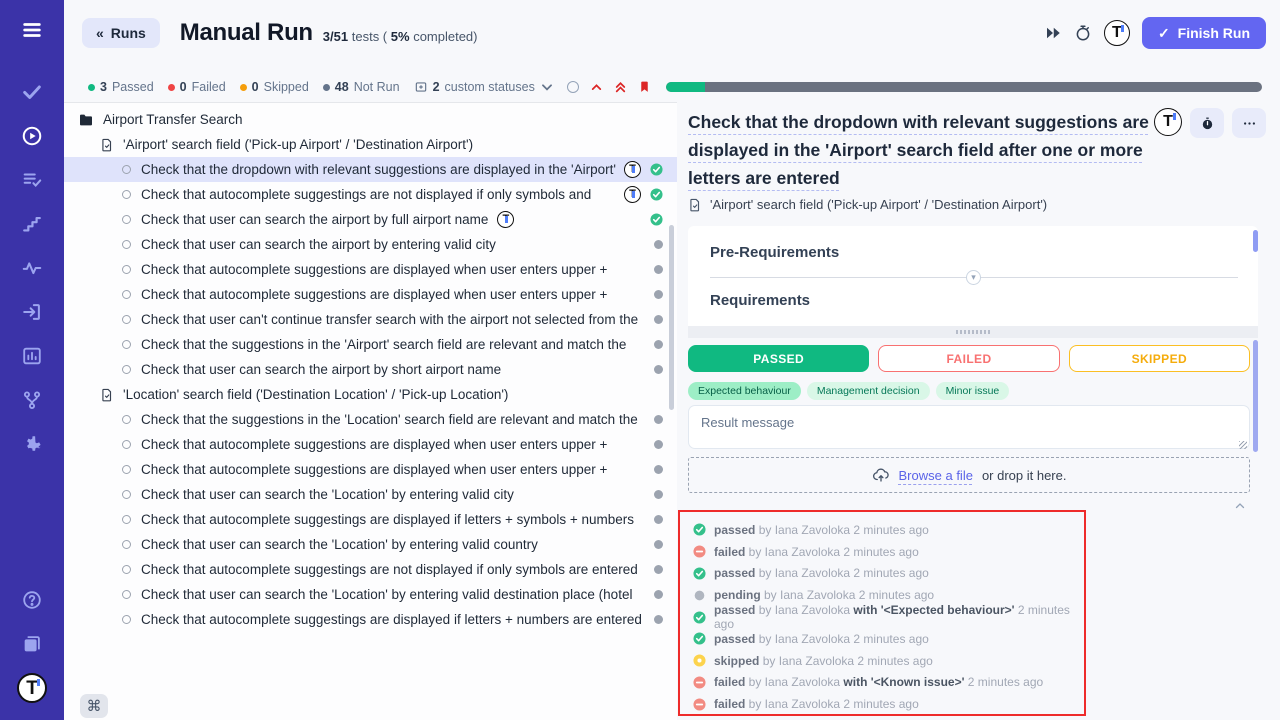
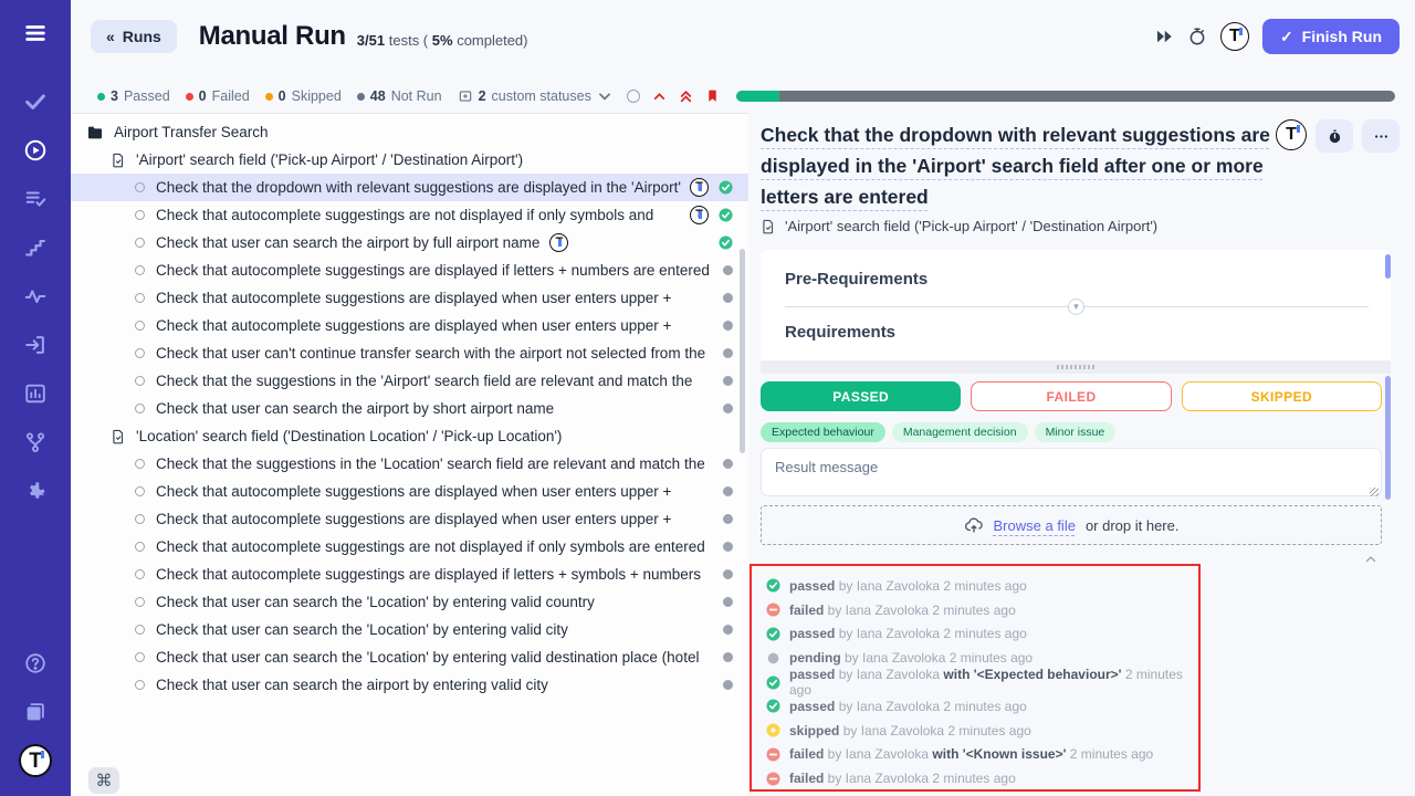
  T
  «
  Runs
  Manual Run
  3/51 tests ( 5% completed)
  T
  ✓
  Finish Run
  3
  Passed
  0
  Failed
  0
  Skipped
  48
  Not Run
  2
  custom statuses
  Airport Transfer Search
  'Airport' search field ('Pick-up Airport' / 'Destination Airport')
  Check that the dropdown with relevant suggestions are displayed in the 'Airport'
  T
  Check that autocomplete suggestings are not displayed if only symbols and
  T
  Check that user can search the airport by full airport name
  T
- Check that user can search the airport by entering valid city
+ Check that autocomplete suggestings are displayed if letters + numbers are entered
  Check that autocomplete suggestions are displayed when user enters upper +
  Check that autocomplete suggestions are displayed when user enters upper +
  Check that user can't continue transfer search with the airport not selected from the
  Check that the suggestions in the 'Airport' search field are relevant and match the
  Check that user can search the airport by short airport name
  'Location' search field ('Destination Location' / 'Pick-up Location')
  Check that the suggestions in the 'Location' search field are relevant and match the
  Check that autocomplete suggestions are displayed when user enters upper +
  Check that autocomplete suggestions are displayed when user enters upper +
- Check that user can search the 'Location' by entering valid city
+ Check that autocomplete suggestings are not displayed if only symbols are entered
  Check that autocomplete suggestings are displayed if letters + symbols + numbers
  Check that user can search the 'Location' by entering valid country
- Check that autocomplete suggestings are not displayed if only symbols are entered
+ Check that user can search the 'Location' by entering valid city
  Check that user can search the 'Location' by entering valid destination place (hotel
- Check that autocomplete suggestings are displayed if letters + numbers are entered
+ Check that user can search the airport by entering valid city
  ⌘
  Check that the dropdown with relevant suggestions are displayed in the 'Airport' search field after one or more letters are entered
  T
  'Airport' search field ('Pick-up Airport' / 'Destination Airport')
  Pre-Requirements
  ▾
  Requirements
  PASSED
  FAILED
  SKIPPED
  Expected behaviour
  Management decision
  Minor issue
  Result message
  Browse a file
  or drop it here.
  passed by Iana Zavoloka 2 minutes ago
  failed by Iana Zavoloka 2 minutes ago
  passed by Iana Zavoloka 2 minutes ago
  pending by Iana Zavoloka 2 minutes ago
  passed by Iana Zavoloka with '<Expected behaviour>' 2 minutes ago
  passed by Iana Zavoloka 2 minutes ago
  skipped by Iana Zavoloka 2 minutes ago
  failed by Iana Zavoloka with '<Known issue>' 2 minutes ago
  failed by Iana Zavoloka 2 minutes ago
